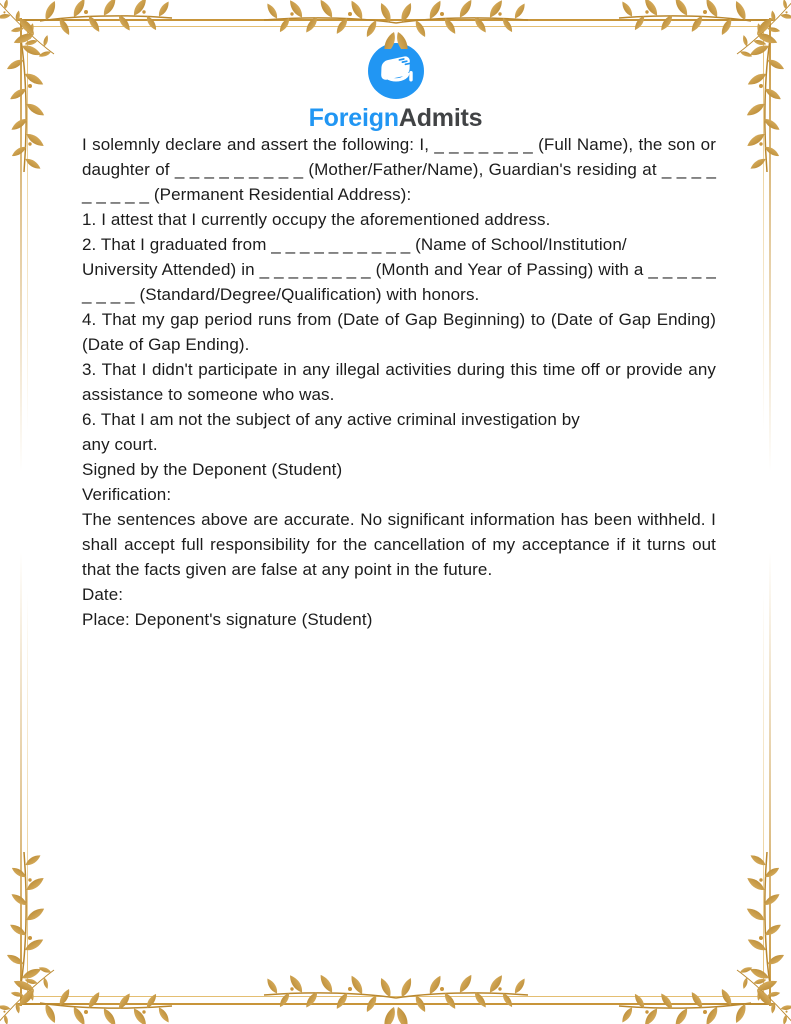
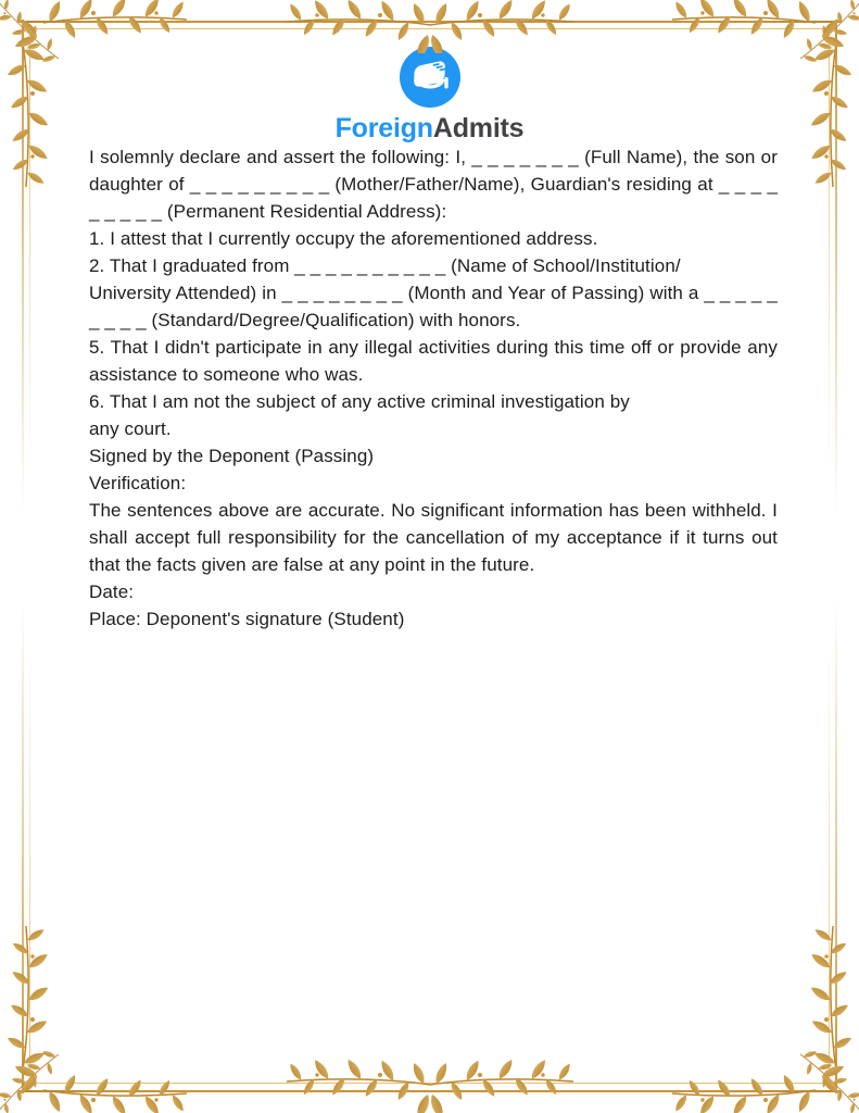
  ForeignAdmits
  I solemnly declare and assert the following: I, _ _ _ _ _ _ _ (Full Name), the son or daughter of _ _ _ _ _ _ _ _ _ (Mother/Father/Name), Guardian's residing at _ _ _ _ _ _ _ _ _ (Permanent Residential Address):
  1. I attest that I currently occupy the aforementioned address.
  2. That I graduated from _ _ _ _ _ _ _ _ _ _ (Name of School/Institution/
  University Attended) in _ _ _ _ _ _ _ _ (Month and Year of Passing) with a _ _ _ _ _ _ _ _ _ (Standard/Degree/Qualification) with honors.
- 4. That my gap period runs from (Date of Gap Beginning) to (Date of Gap Ending) (Date of Gap Ending).
- 3. That I didn't participate in any illegal activities during this time off or provide any assistance to someone who was.
+ 5. That I didn't participate in any illegal activities during this time off or provide any assistance to someone who was.
  6. That I am not the subject of any active criminal investigation by
  any court.
- Signed by the Deponent (Student)
+ Signed by the Deponent (Passing)
  Verification:
  The sentences above are accurate. No significant information has been withheld. I shall accept full responsibility for the cancellation of my acceptance if it turns out that the facts given are false at any point in the future.
  Date:
  Place: Deponent's signature (Student)
